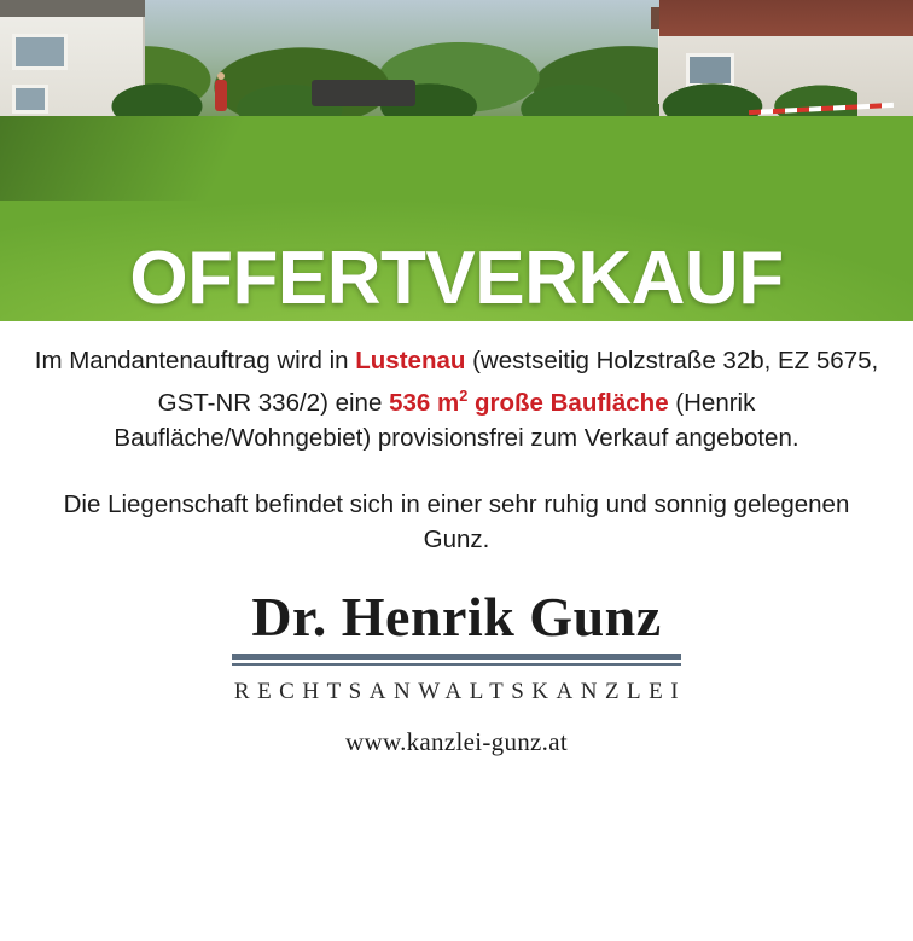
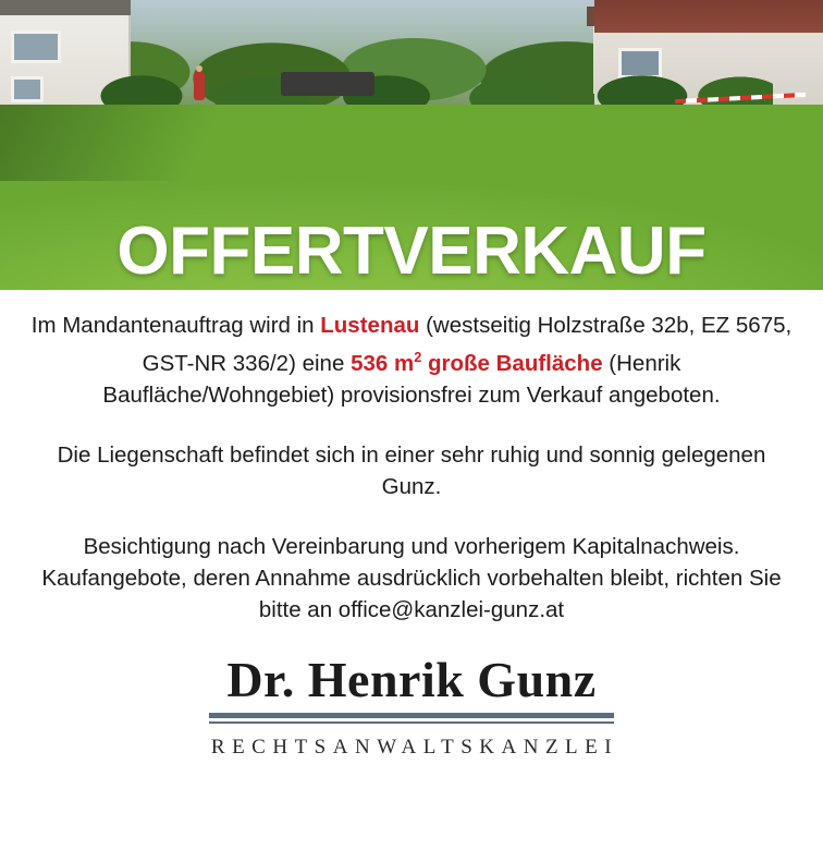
  OFFERTVERKAUF
  Im Mandantenauftrag wird in Lustenau (westseitig Holzstraße 32b, EZ 5675, GST-NR 336/2) eine 536 m2 große Baufläche (Henrik Baufläche/Wohngebiet) provisionsfrei zum Verkauf angeboten.
  Die Liegenschaft befindet sich in einer sehr ruhig und sonnig gelegenen Gunz.
+ Besichtigung nach Vereinbarung und vorherigem Kapitalnachweis. Kaufangebote, deren Annahme ausdrücklich vorbehalten bleibt, richten Sie bitte an office@kanzlei-gunz.at
  Dr. Henrik Gunz
  RECHTSANWALTSKANZLEI
- www.kanzlei-gunz.at
